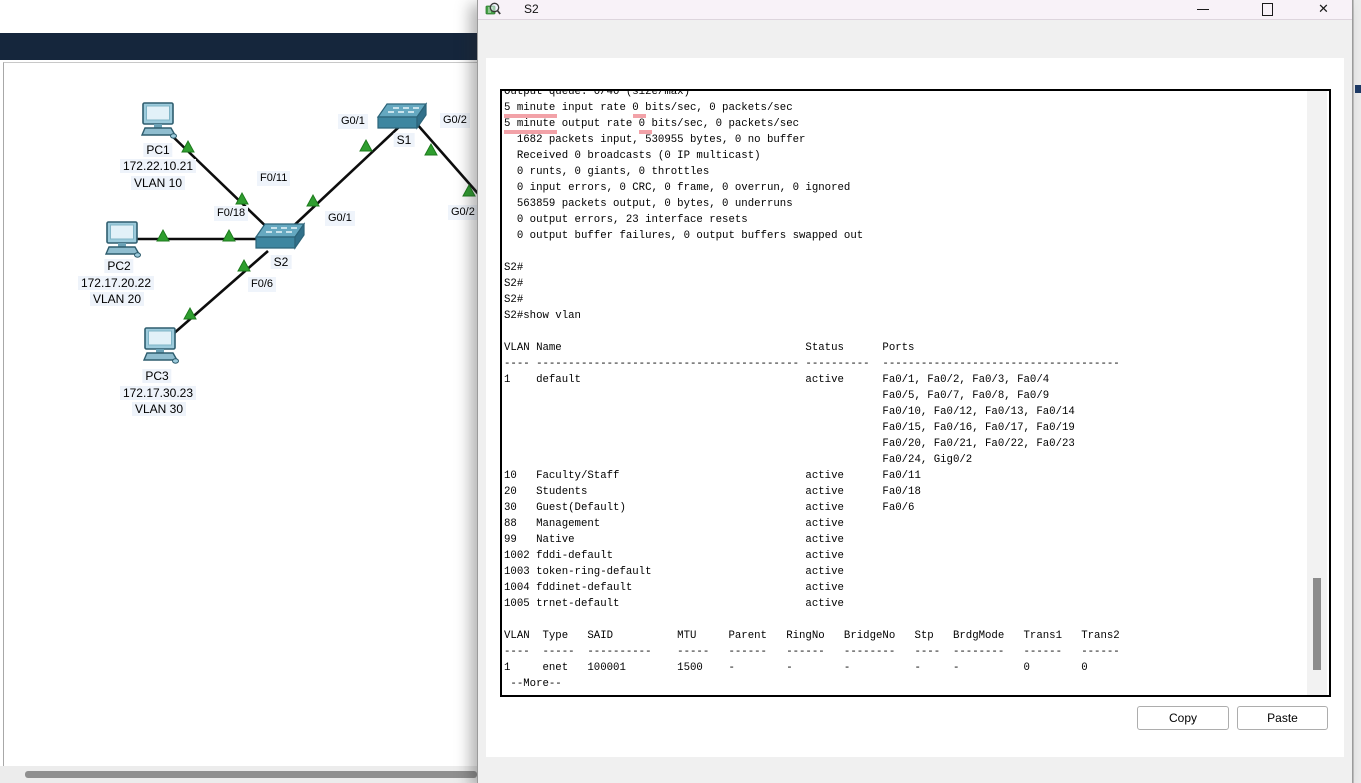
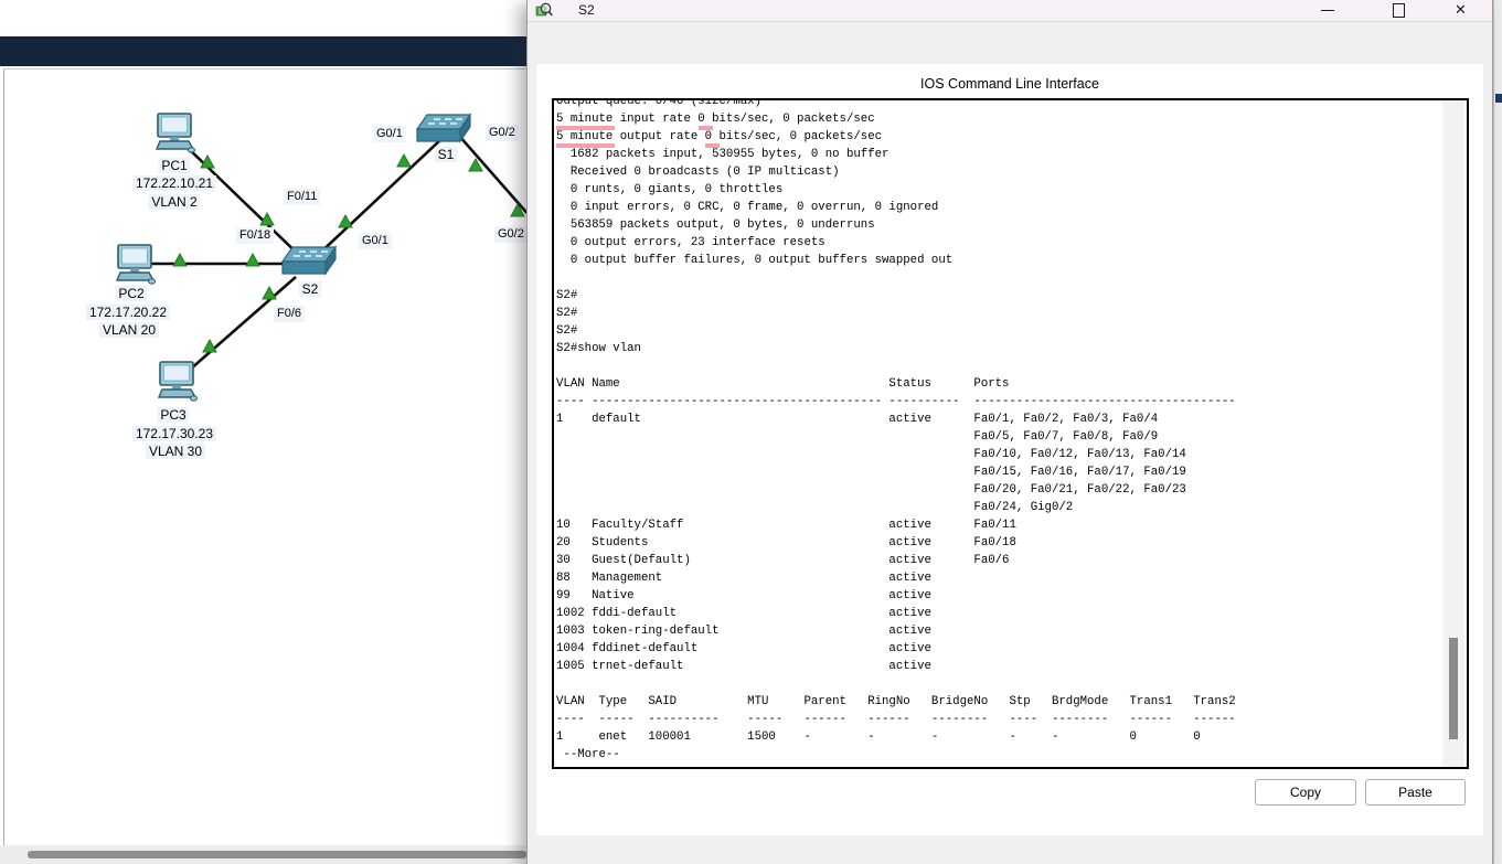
  PC1
  172.22.10.21
- VLAN 10
+ VLAN 2
  PC2
  172.17.20.22
  VLAN 20
  PC3
  172.17.30.23
  VLAN 30
  S1
  S2
  G0/1
  G0/2
  F0/11
  F0/18
  G0/1
  G0/2
  F0/6
  S2
  ✕
+ IOS Command Line Interface
  Output queue: 0/40 (size/max)
  5 minute input rate 0 bits/sec, 0 packets/sec
  5 minute output rate 0 bits/sec, 0 packets/sec
  1682 packets input, 530955 bytes, 0 no buffer
  Received 0 broadcasts (0 IP multicast)
  0 runts, 0 giants, 0 throttles
  0 input errors, 0 CRC, 0 frame, 0 overrun, 0 ignored
  563859 packets output, 0 bytes, 0 underruns
  0 output errors, 23 interface resets
  0 output buffer failures, 0 output buffers swapped out
  S2#
  S2#
  S2#
  S2#show vlan
  VLAN Name Status Ports
  ---- ----------------------------------------- ---------- -------------------------------------
  1 default active Fa0/1, Fa0/2, Fa0/3, Fa0/4
  Fa0/5, Fa0/7, Fa0/8, Fa0/9
  Fa0/10, Fa0/12, Fa0/13, Fa0/14
  Fa0/15, Fa0/16, Fa0/17, Fa0/19
  Fa0/20, Fa0/21, Fa0/22, Fa0/23
  Fa0/24, Gig0/2
  10 Faculty/Staff active Fa0/11
  20 Students active Fa0/18
  30 Guest(Default) active Fa0/6
  88 Management active
  99 Native active
  1002 fddi-default active
  1003 token-ring-default active
  1004 fddinet-default active
  1005 trnet-default active
  VLAN Type SAID MTU Parent RingNo BridgeNo Stp BrdgMode Trans1 Trans2
  ---- ----- ---------- ----- ------ ------ -------- ---- -------- ------ ------
  1 enet 100001 1500 - - - - - 0 0
  --More--
  Copy
  Paste
